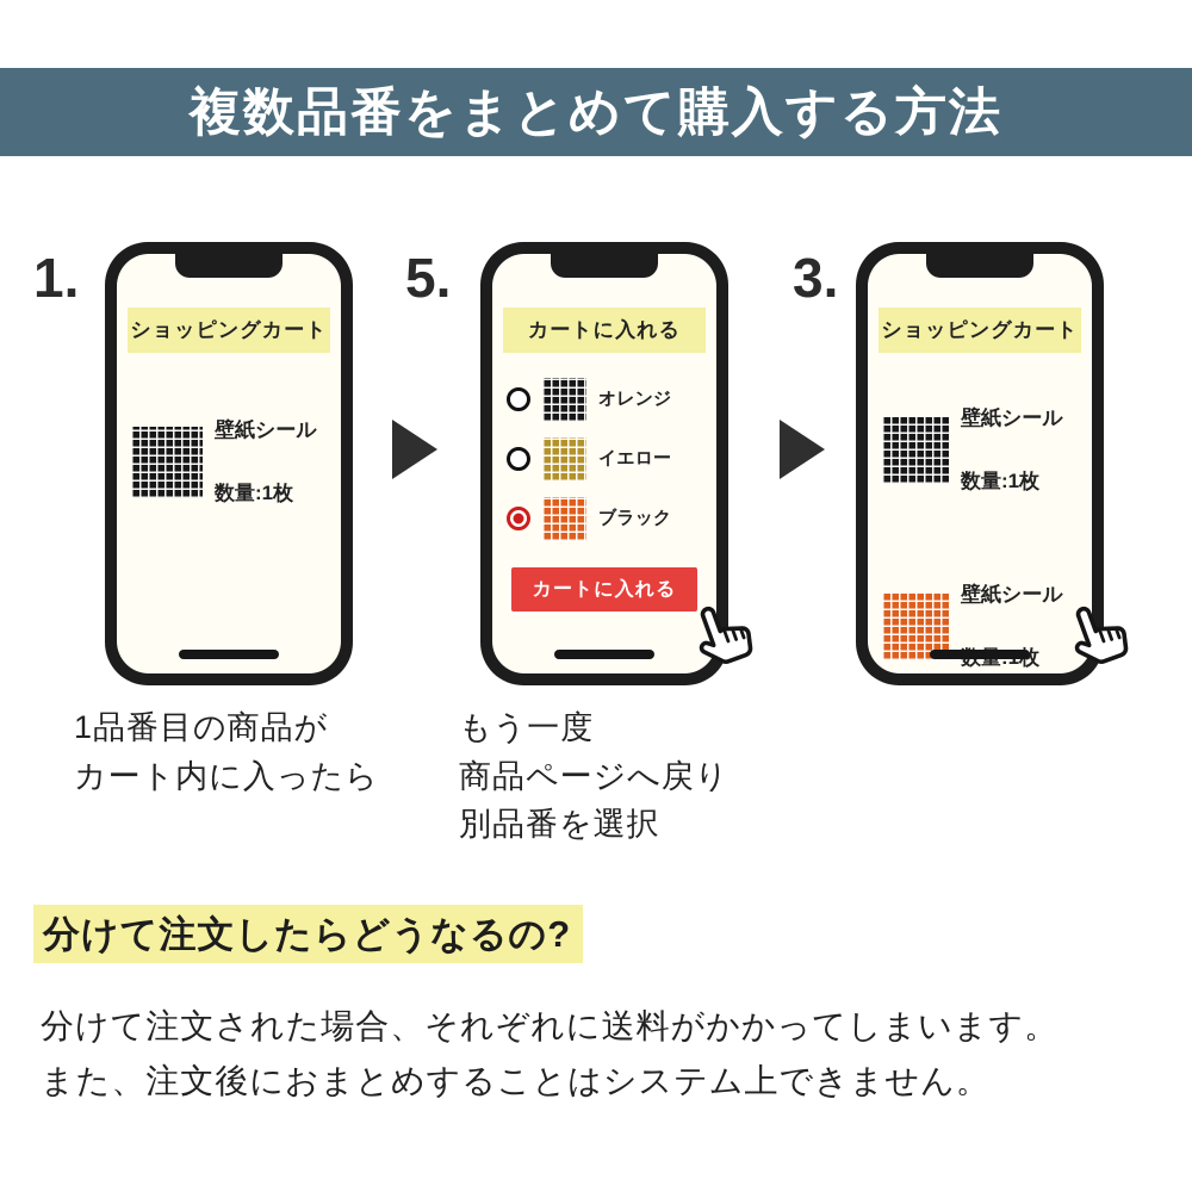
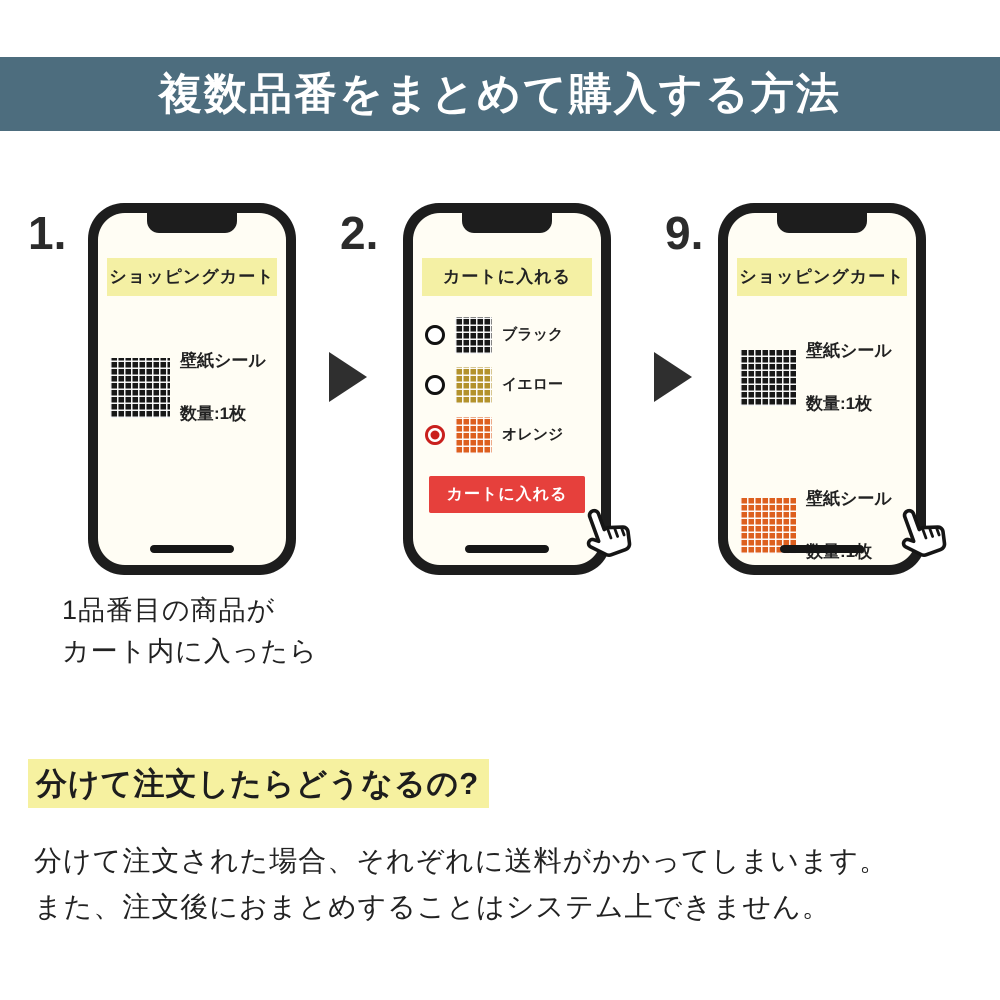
  複数品番をまとめて購入する方法
  1.
- 5.
+ 2.
- 3.
+ 9.
  ショッピングカート
  壁紙シール
  数量:1枚
  カートに入れる
- オレンジ
+ ブラック
  イエロー
- ブラック
+ オレンジ
  カートに入れる
  ショッピングカート
  壁紙シール
  数量:1枚
  壁紙シール
  1品番目の商品が
  カート内に入ったら
- もう一度
- 商品ページへ戻り
- 別品番を選択
  分けて注文したらどうなるの?
  分けて注文された場合、それぞれに送料がかかってしまいます。
  また、注文後におまとめすることはシステム上できません。
